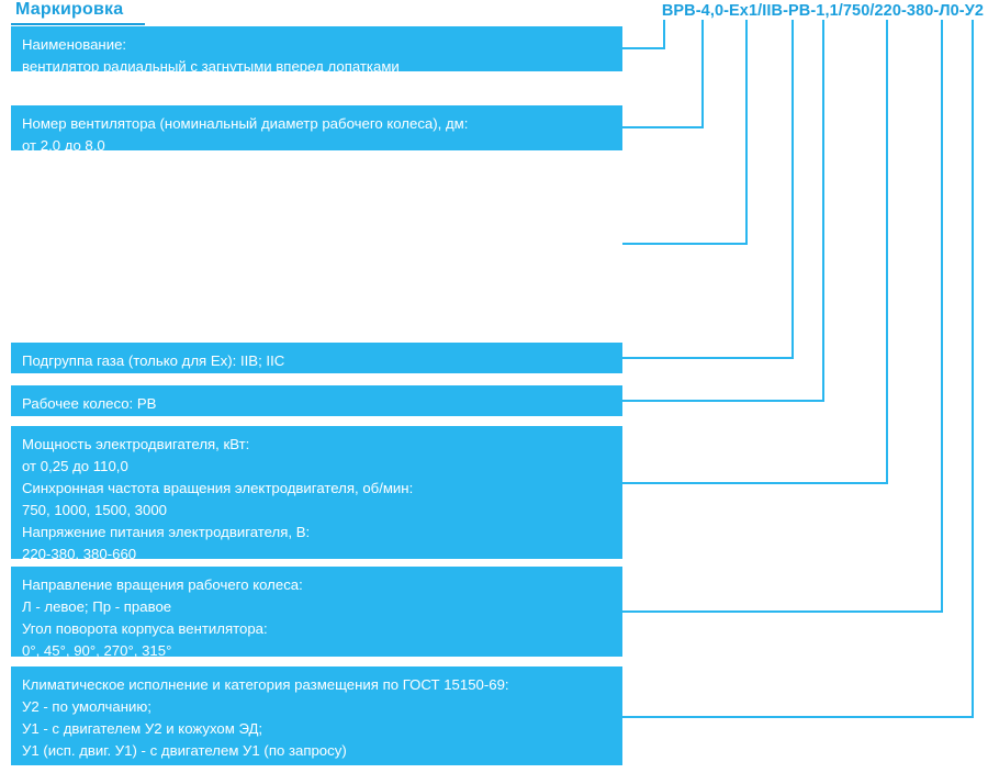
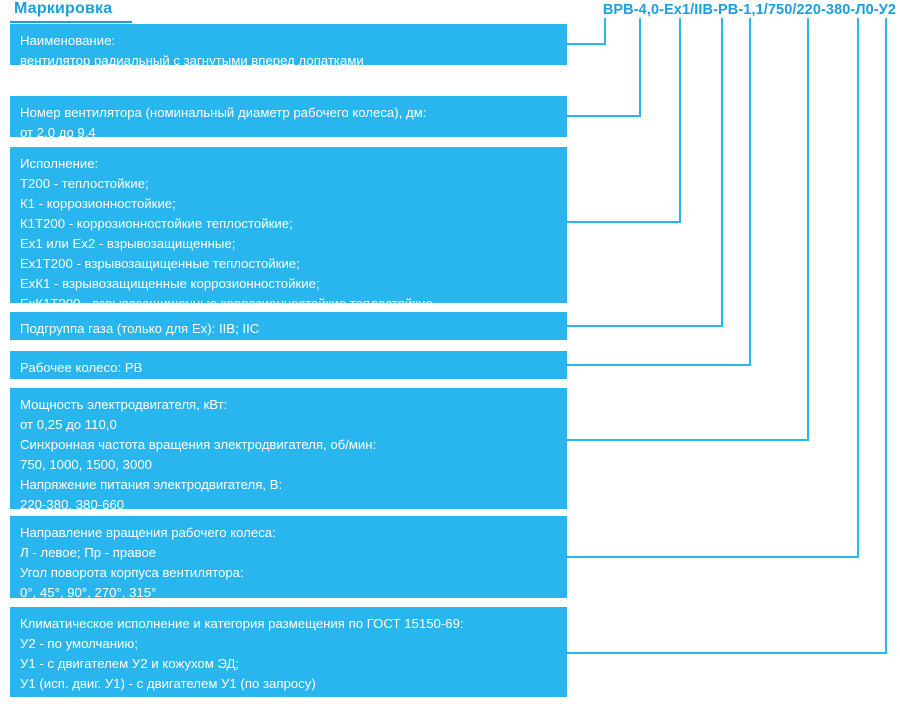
  Маркировка
  ВРВ-4,0-Ex1/IIB-РВ-1,1/750/220-380-Л0-У2
  Наименование:
  вентилятор радиальный с загнутыми вперед лопатками
  Номер вентилятора (номинальный диаметр рабочего колеса), дм:
- от 2,0 до 8,0
+ от 2,0 до 9,4
+ Исполнение:
+ Т200 - теплостойкие;
+ К1 - коррозионностойкие;
+ К1Т200 - коррозионностойкие теплостойкие;
+ Ex1 или Ex2 - взрывозащищенные;
+ Ex1Т200 - взрывозащищенные теплостойкие;
+ ExК1 - взрывозащищенные коррозионностойкие;
+ ExК1Т200 - взрывозащищенные коррозионностойкие теплостойкие
  Подгруппа газа (только для Ex): IIB; IIC
  Рабочее колесо: РВ
  Мощность электродвигателя, кВт:
  от 0,25 до 110,0
  Синхронная частота вращения электродвигателя, об/мин:
  750, 1000, 1500, 3000
  Напряжение питания электродвигателя, В:
  220-380, 380-660
  Направление вращения рабочего колеса:
  Л - левое; Пр - правое
  Угол поворота корпуса вентилятора:
  0°, 45°, 90°, 270°, 315°
  Климатическое исполнение и категория размещения по ГОСТ 15150-69:
  У2 - по умолчанию;
  У1 - с двигателем У2 и кожухом ЭД;
  У1 (исп. двиг. У1) - с двигателем У1 (по запросу)
